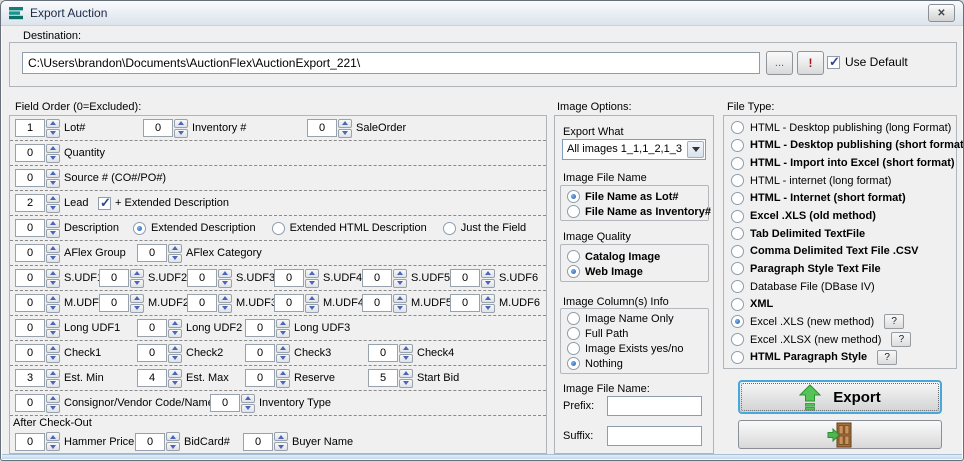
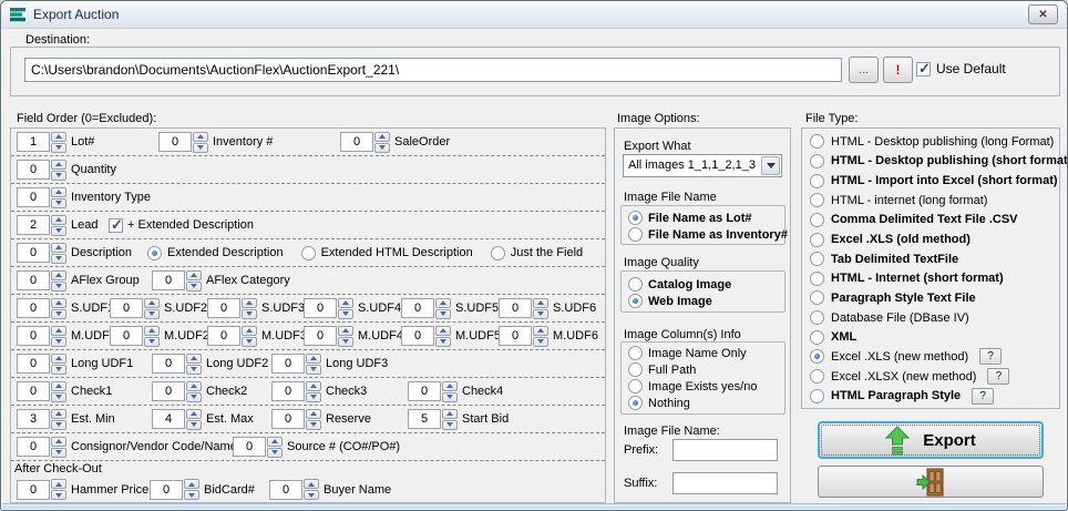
  Export Auction
  ✕
  Destination:
  C:\Users\brandon\Documents\AuctionFlex\AuctionExport_221\
  ...
  !
  Use Default
  Field Order (0=Excluded):
  1
  Lot#
  0
  Inventory #
  0
  SaleOrder
  0
  Quantity
  0
- Source # (CO#/PO#)
+ Inventory Type
  2
  Lead
  + Extended Description
  0
  Description
  Extended Description
  Extended HTML Description
  Just the Field
  0
  AFlex Group
  0
  AFlex Category
  0
  S.UDF
  0
  S.UDF2
  0
  S.UDF3
  0
  S.UDF4
  0
  S.UDF5
  0
  S.UDF6
  0
  M.UDF
  0
  M.UDF2
  0
  M.UDF
  0
  M.UDF4
  0
  M.UDF5
  0
  M.UDF6
  0
  Long UDF1
  0
  Long UDF2
  0
  Long UDF3
  0
  Check1
  0
  Check2
  0
  Check3
  0
  Check4
  3
  Est. Min
  4
  Est. Max
  0
  Reserve
  5
  Start Bid
  0
  Consignor/Vendor Code/Nam
  0
- Inventory Type
+ Source # (CO#/PO#)
  After Check-Out
  0
  Hammer Price
  0
  BidCard#
  0
  Buyer Name
  Image Options:
  Export What
  All images 1_1,1_2,1_3
  Image File Name
  File Name as Lot#
  File Name as Inventory#
  Image Quality
  Catalog Image
  Web Image
  Image Column(s) Info
  Image Name Only
  Full Path
  Image Exists yes/no
  Nothing
  Image File Name:
  Prefix:
  Suffix:
  File Type:
  HTML - Desktop publishing (long Format)
  HTML - Desktop publishing (short format
  HTML - Import into Excel (short format)
  HTML - internet (long format)
- HTML - Internet (short format)
+ Comma Delimited Text File .CSV
  Excel .XLS (old method)
  Tab Delimited TextFile
- Comma Delimited Text File .CSV
+ HTML - Internet (short format)
  Paragraph Style Text File
  Database File (DBase IV)
  XML
  Excel .XLS (new method)
  ?
  Excel .XLSX (new method)
  ?
  HTML Paragraph Style
  ?
  Export
